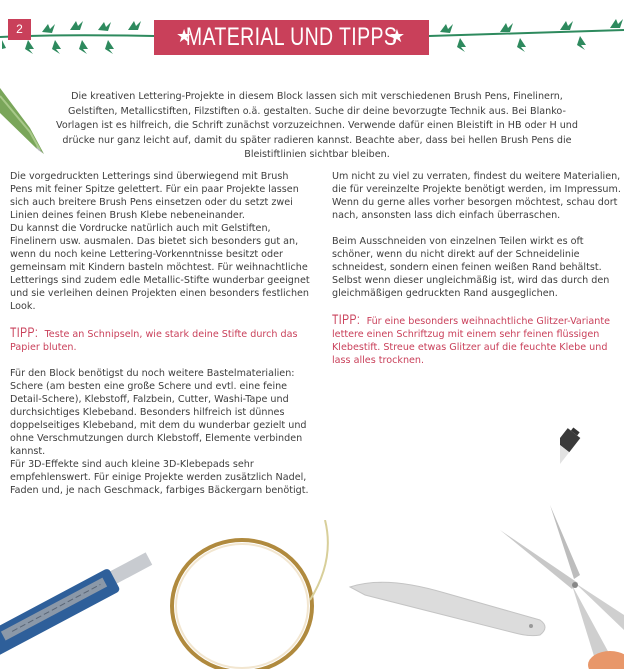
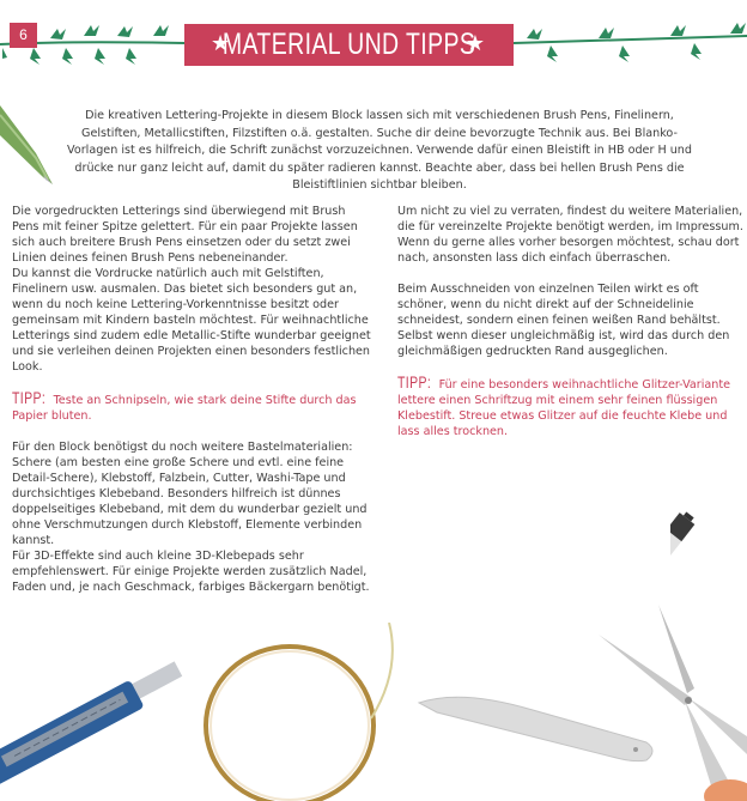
- 2
+ 6
  ★
  MATERIAL UND TIPPS
  ★
  Die kreativen Lettering-Projekte in diesem Block lassen sich mit verschiedenen Brush Pens, Finelinern, Gelstiften, Metallicstiften, Filzstiften o.ä. gestalten. Suche dir deine bevorzugte Technik aus. Bei Blanko-Vorlagen ist es hilfreich, die Schrift zunächst vorzuzeichnen. Verwende dafür einen Bleistift in HB oder H und drücke nur ganz leicht auf, damit du später radieren kannst. Beachte aber, dass bei hellen Brush Pens die Bleistiftlinien sichtbar bleiben.
- Die vorgedruckten Letterings sind überwiegend mit Brush Pens mit feiner Spitze gelettert. Für ein paar Projekte lassen sich auch breitere Brush Pens ein­setzen oder du setzt zwei Linien deines feinen Brush Klebe nebeneinander.
+ Die vorgedruckten Letterings sind überwiegend mit Brush Pens mit feiner Spitze gelettert. Für ein paar Projekte lassen sich auch breitere Brush Pens ein­setzen oder du setzt zwei Linien deines feinen Brush Pens nebeneinander.
  Du kannst die Vordrucke natürlich auch mit Gelstiften, Finelinern usw. ausmalen. Das bietet sich besonders gut an, wenn du noch keine Lettering-Vorkenntnisse besitzt oder gemeinsam mit Kindern basteln möch­test. Für weihnachtliche Letterings sind zudem edle Metallic-Stifte wunderbar geeignet und sie verleihen deinen Projekten einen besonders festlichen Look.
  TIPP: Teste an Schnipseln, wie stark deine Stifte durch das Papier bluten.
  Für den Block benötigst du noch weitere Bastelmate­rialien: Schere (am besten eine große Schere und evtl. eine feine Detail-Schere), Klebstoff, Falzbein, Cutter, Washi-Tape und durchsichtiges Klebeband. Besonders hilfreich ist dünnes doppelseitiges Klebeband, mit dem du wunderbar gezielt und ohne Verschmutzun­gen durch Klebstoff, Elemente verbinden kannst.
  Für 3D-Effekte sind auch kleine 3D-Klebepads sehr empfehlenswert. Für einige Projekte werden zusätz­lich Nadel, Faden und, je nach Geschmack, farbiges Bäckergarn benötigt.
  Um nicht zu viel zu verraten, findest du weitere Materialien, die für vereinzelte Projekte benötigt werden, im Impressum. Wenn du gerne alles vorher besorgen möchtest, schau dort nach, ansonsten lass dich einfach überraschen.
  Beim Ausschneiden von einzelnen Teilen wirkt es oft schöner, wenn du nicht direkt auf der Schneide­linie schneidest, sondern einen feinen weißen Rand behältst. Selbst wenn dieser ungleichmäßig ist, wird das durch den gleichmäßigen gedruckten Rand ausgeglichen.
  TIPP: Für eine besonders weihnachtliche Glitzer-Variante lettere einen Schriftzug mit einem sehr feinen flüssigen Klebestift. Streue etwas Glitzer auf die feuchte Klebe und lass alles trocknen.
